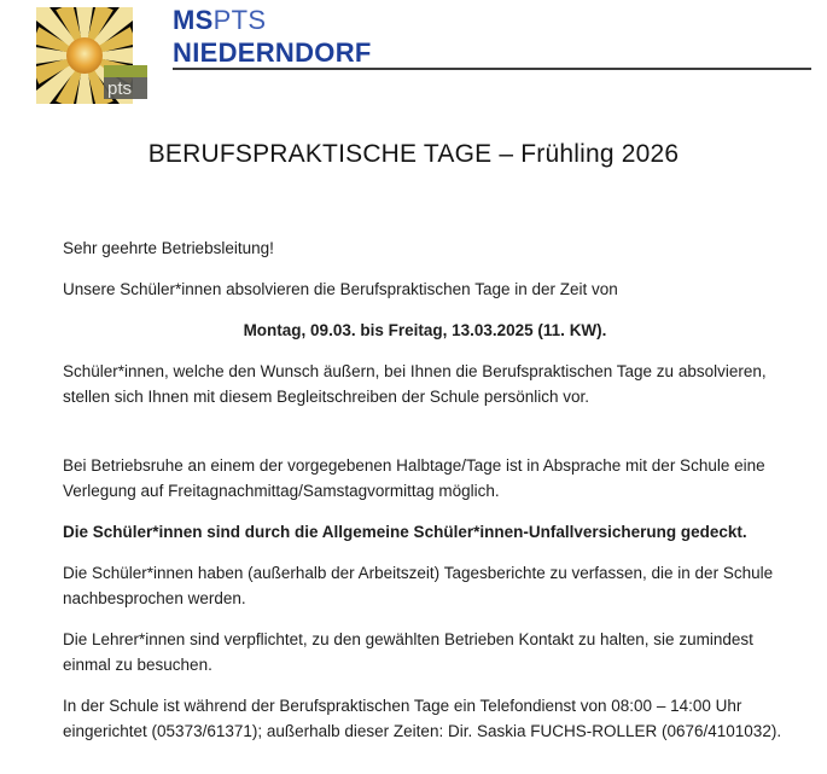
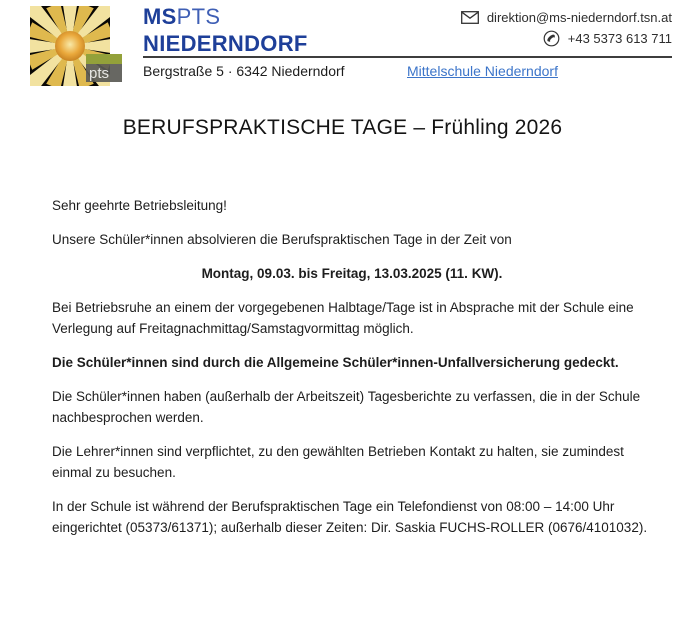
  pts
  MSPTS
  NIEDERNDORF
+ direktion@ms-niederndorf.tsn.at
+ +43 5373 613 711
+ Bergstraße 5 · 6342 Niederndorf
+ Mittelschule Niederndorf
  BERUFSPRAKTISCHE TAGE – Frühling 2026
  Sehr geehrte Betriebsleitung!
  Unsere Schüler*innen absolvieren die Berufspraktischen Tage in der Zeit von
  Montag, 09.03. bis Freitag, 13.03.2025 (11. KW).
- Schüler*innen, welche den Wunsch äußern, bei Ihnen die Berufspraktischen Tage zu absolvieren, stellen sich Ihnen mit diesem Begleitschreiben der Schule persönlich vor.
  Bei Betriebsruhe an einem der vorgegebenen Halbtage/Tage ist in Absprache mit der Schule eine Verlegung auf Freitagnachmittag/Samstagvormittag möglich.
  Die Schüler*innen sind durch die Allgemeine Schüler*innen-Unfallversicherung gedeckt.
  Die Schüler*innen haben (außerhalb der Arbeitszeit) Tagesberichte zu verfassen, die in der Schule nachbesprochen werden.
  Die Lehrer*innen sind verpflichtet, zu den gewählten Betrieben Kontakt zu halten, sie zumindest einmal zu besuchen.
  In der Schule ist während der Berufspraktischen Tage ein Telefondienst von 08:00 – 14:00 Uhr eingerichtet (05373/61371); außerhalb dieser Zeiten: Dir. Saskia FUCHS-ROLLER (0676/4101032).
